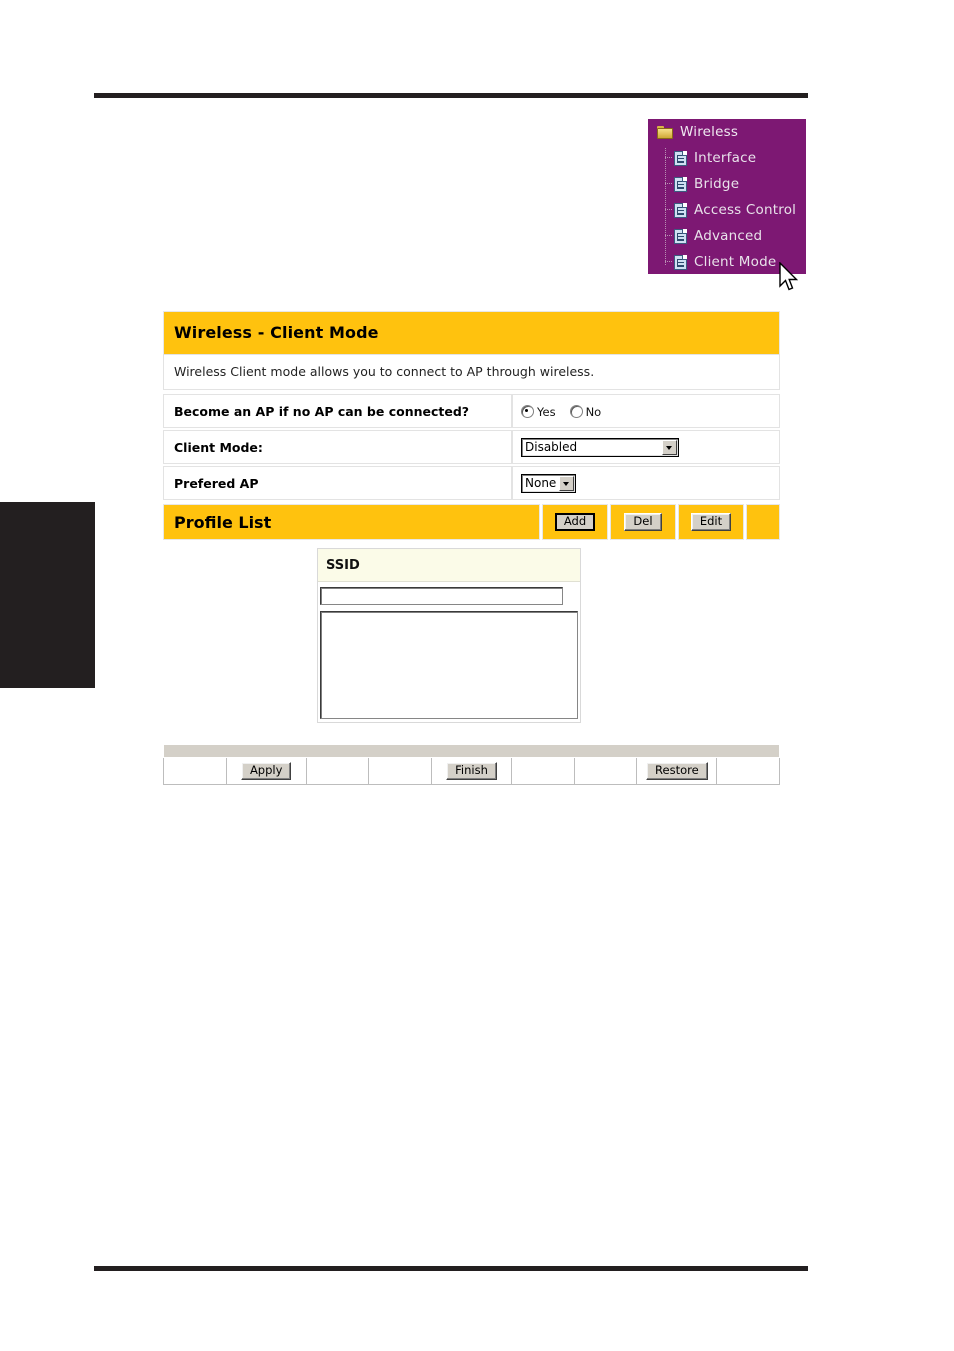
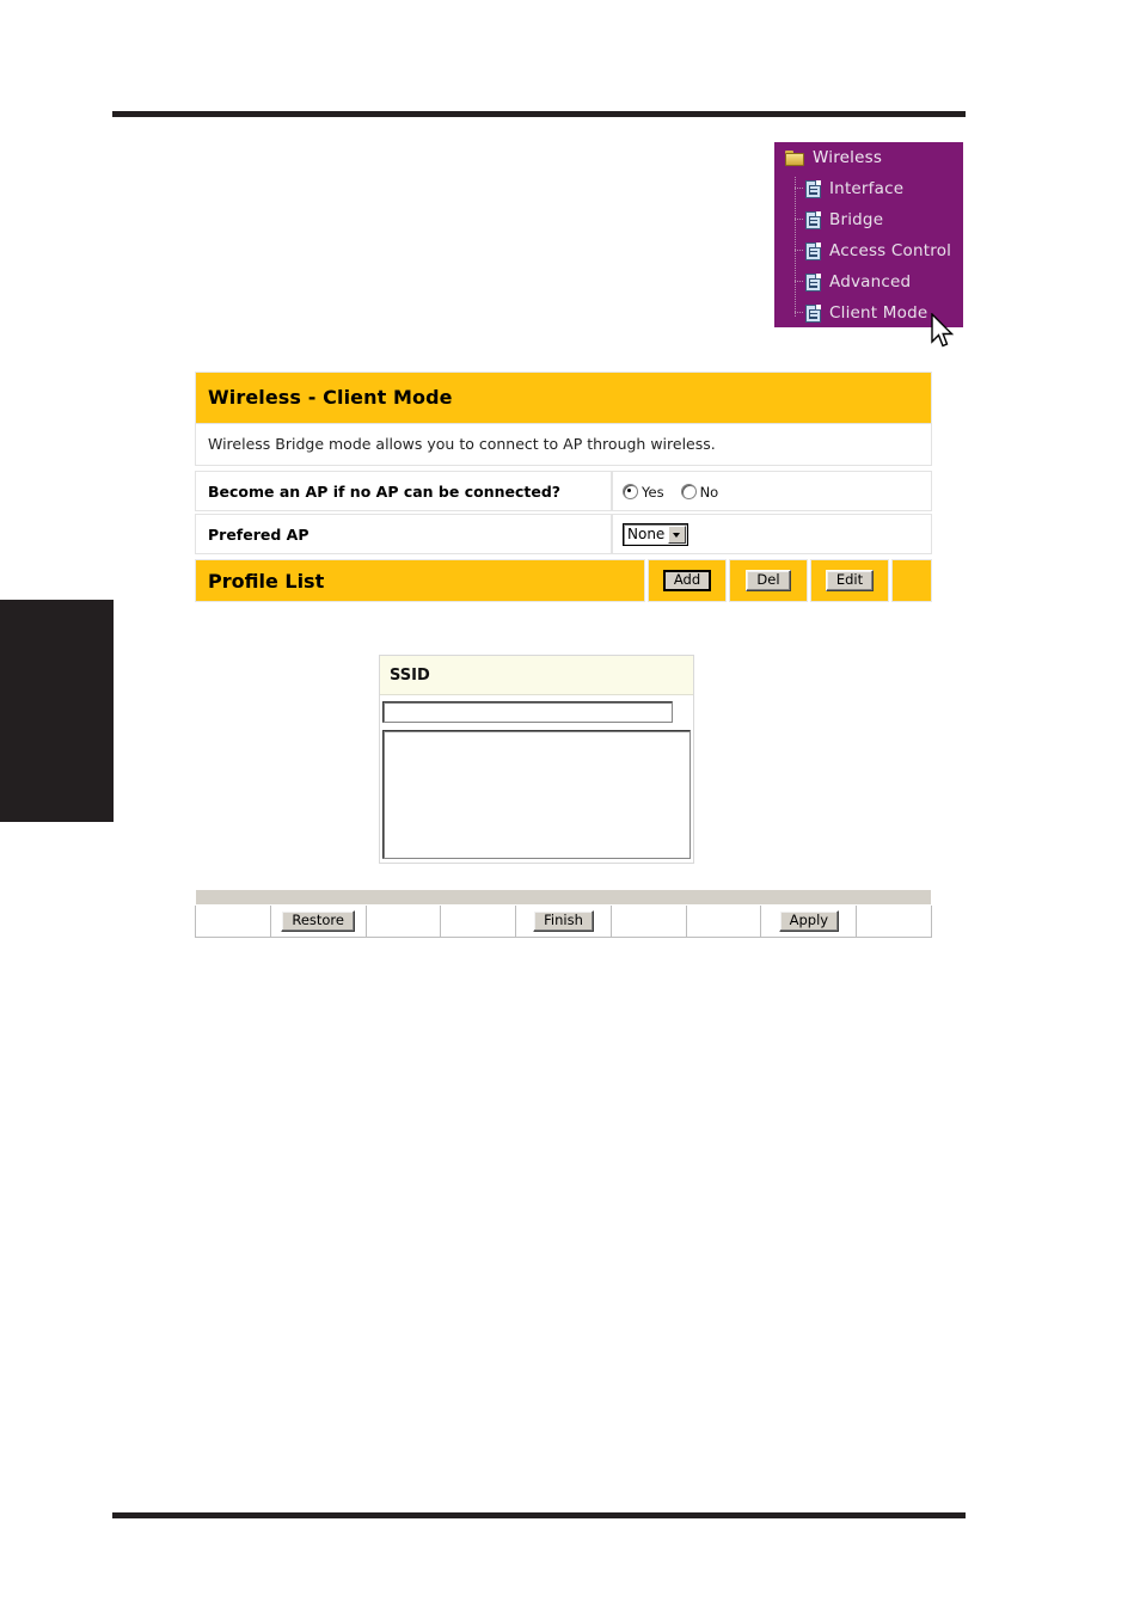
  Wireless
  Interface
  Bridge
  Access Control
  Advanced
  Client Mode
  Wireless - Client Mode
- Wireless Client mode allows you to connect to AP through wireless.
+ Wireless Bridge mode allows you to connect to AP through wireless.
  Become an AP if no AP can be connected?	Yes No
- Client Mode:	Disabled
  Prefered AP	None
  Profile List
  Add
  Del
  Edit
  SSID
- Apply
+ Restore
  Finish
- Restore
+ Apply
